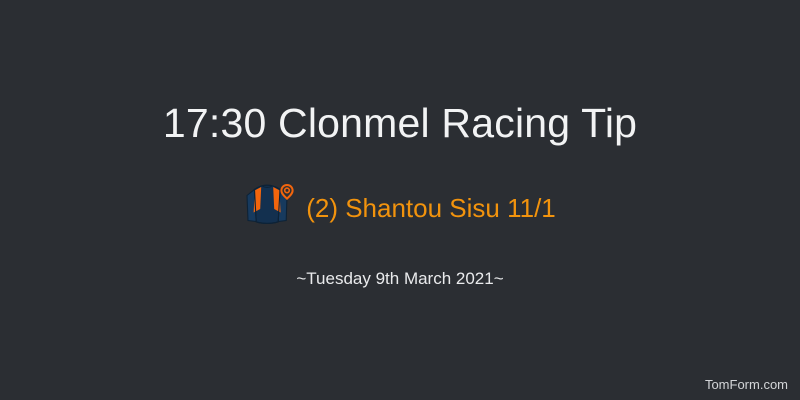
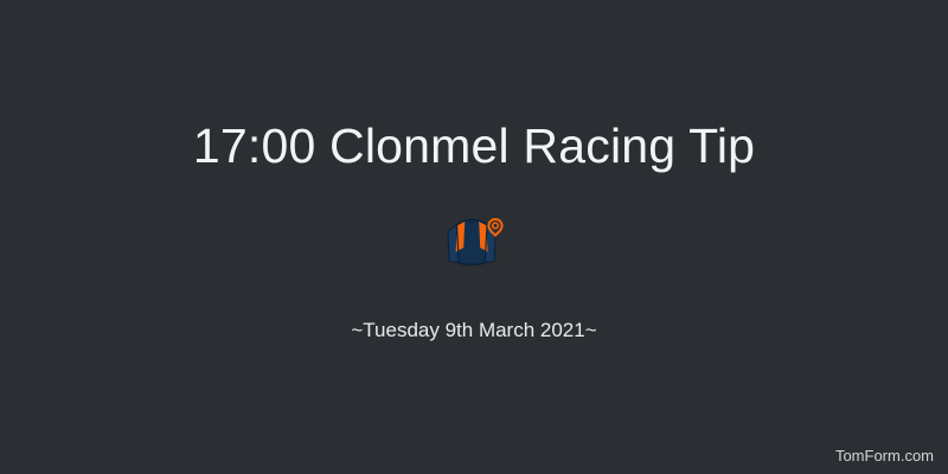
- 17:30 Clonmel Racing Tip
+ 17:00 Clonmel Racing Tip
- (2) Shantou Sisu 11/1
  ~Tuesday 9th March 2021~
  TomForm.com
